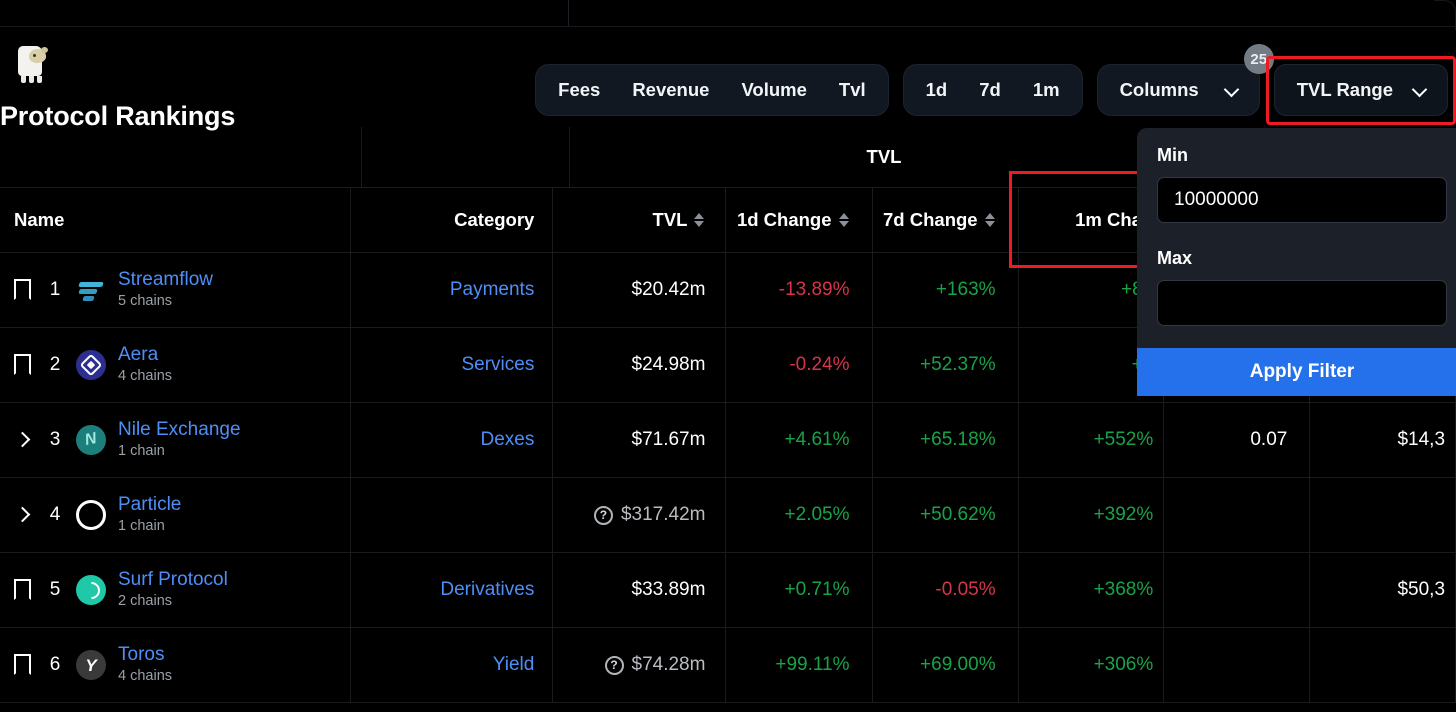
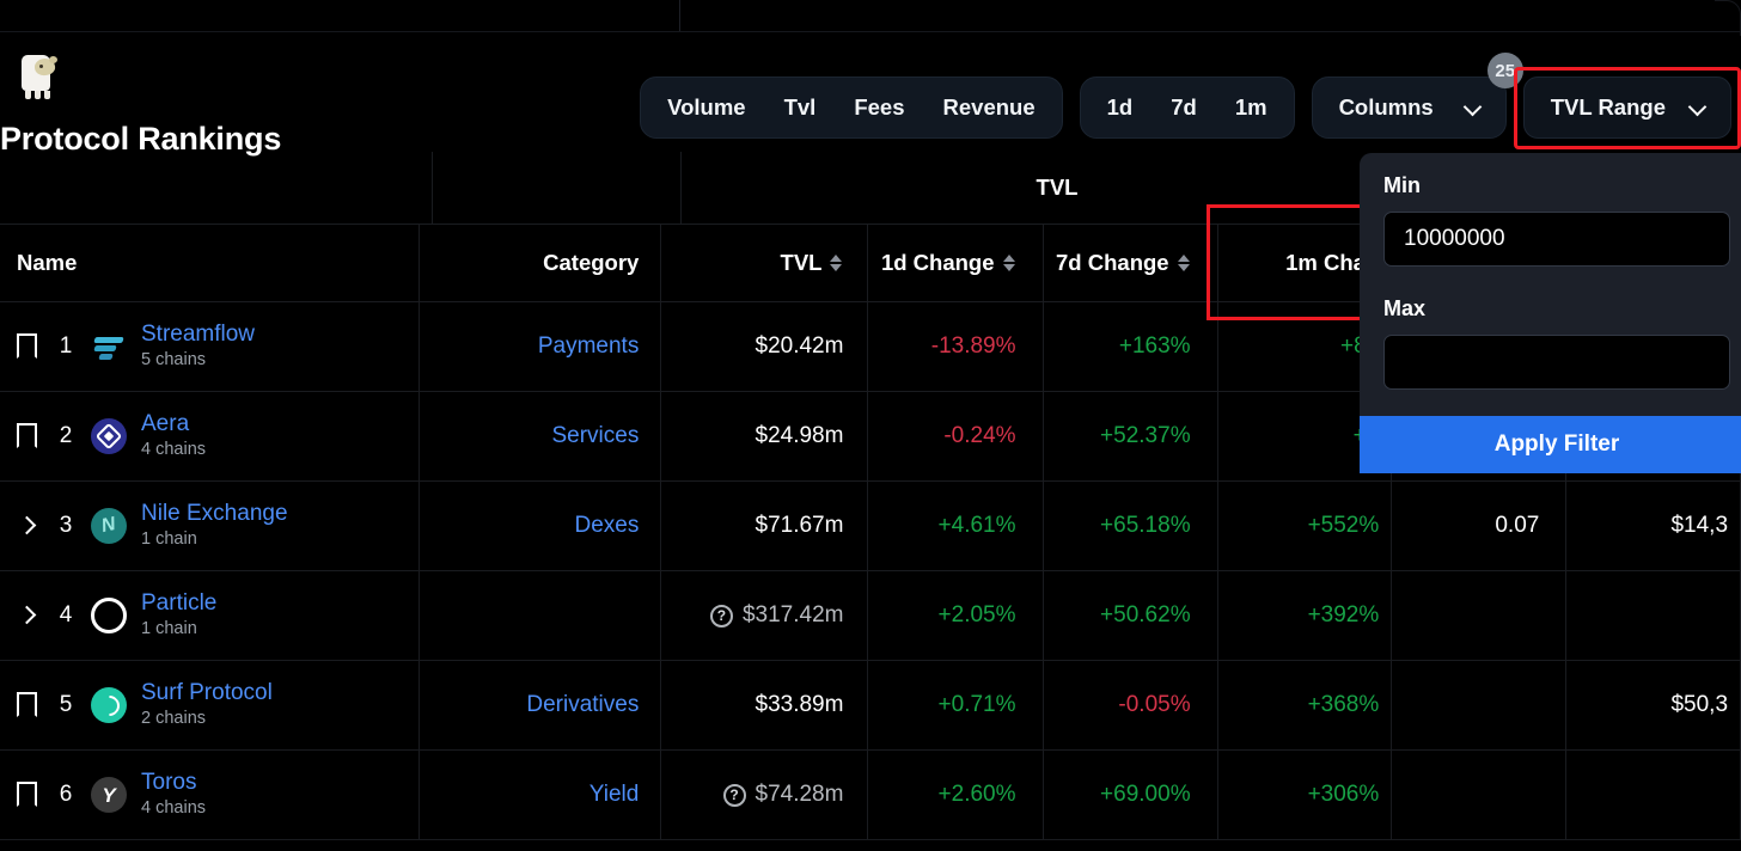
  Protocol Rankings
- Fees
+ Volume
- Revenue
+ Tvl
- Volume
+ Fees
- Tvl
+ Revenue
  1d
  7d
  1m
  Columns
  25
  TVL Range
  TVL
  Name
  Category
  TVL
  1d Change
  7d Change
  1
  Streamflow
  5 chains
  Payments
  $20.42m
  -13.89%
  +163%
  2
  Aera
  4 chains
  Services
  $24.98m
  -0.24%
  +52.37%
  3
  Nile Exchange
  1 chain
  Dexes
  $71.67m
  +4.61%
  +65.18%
  +552%
  0.07
  $14,3
  4
  Particle
  1 chain
  ?
  $317.42m
  +2.05%
  +50.62%
  +392%
  5
  Surf Protocol
  2 chains
  Derivatives
  $33.89m
  +0.71%
  -0.05%
  +368%
  $50,3
  6
  Υ
  Toros
  4 chains
  Yield
  ?
  $74.28m
- +99.11%
+ +2.60%
  +69.00%
  +306%
  Min
  10000000
  Max
  Apply Filter
